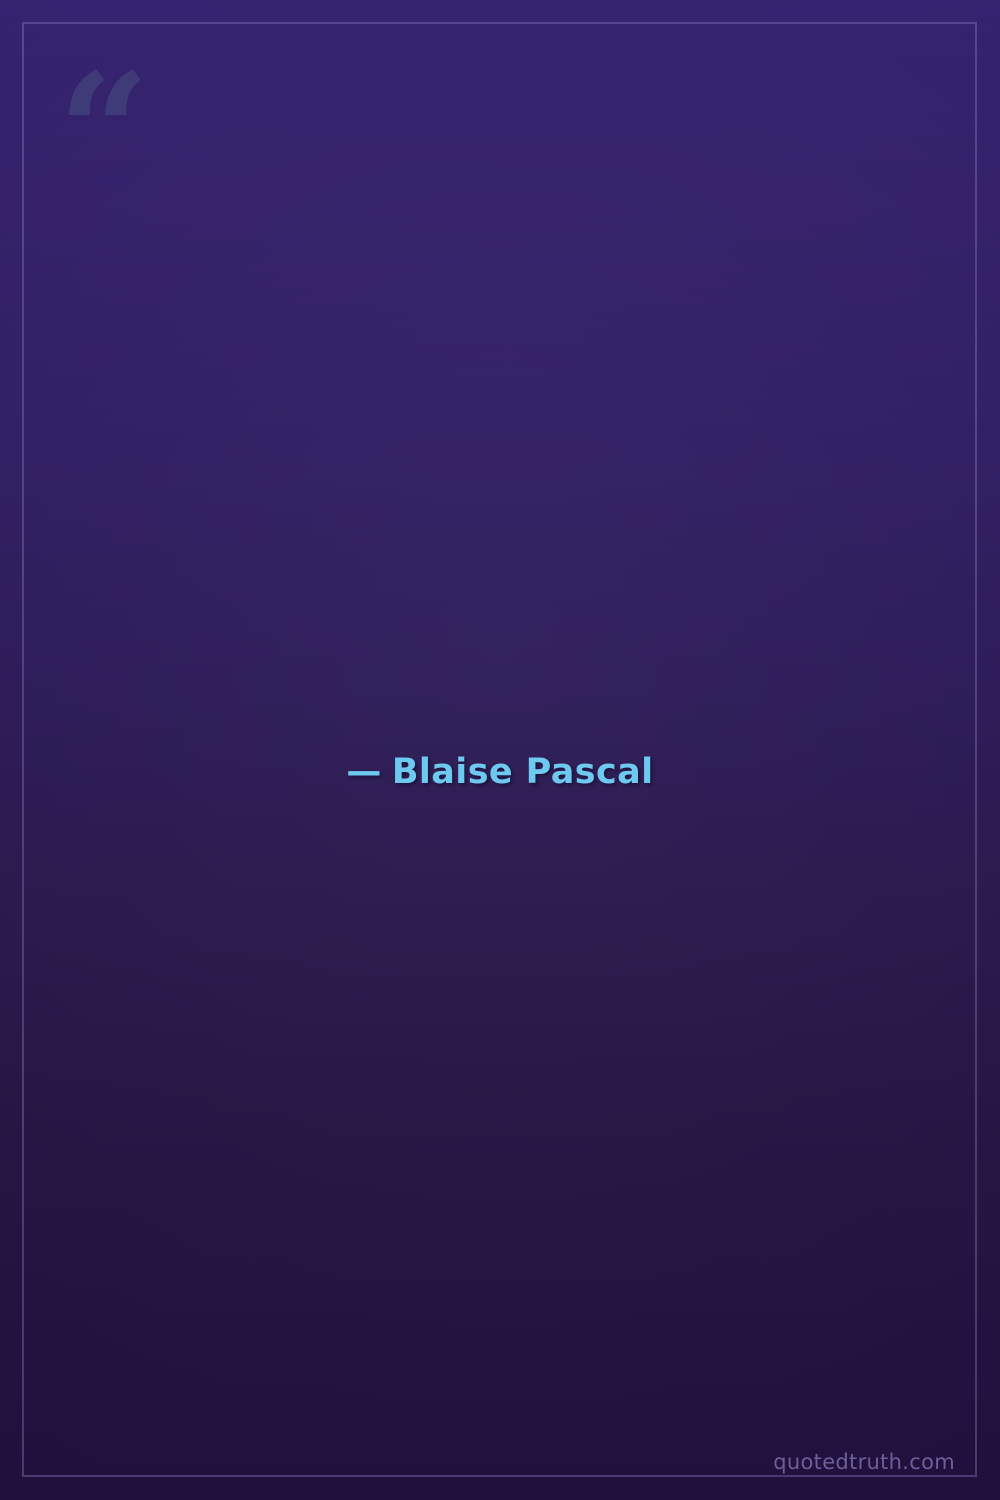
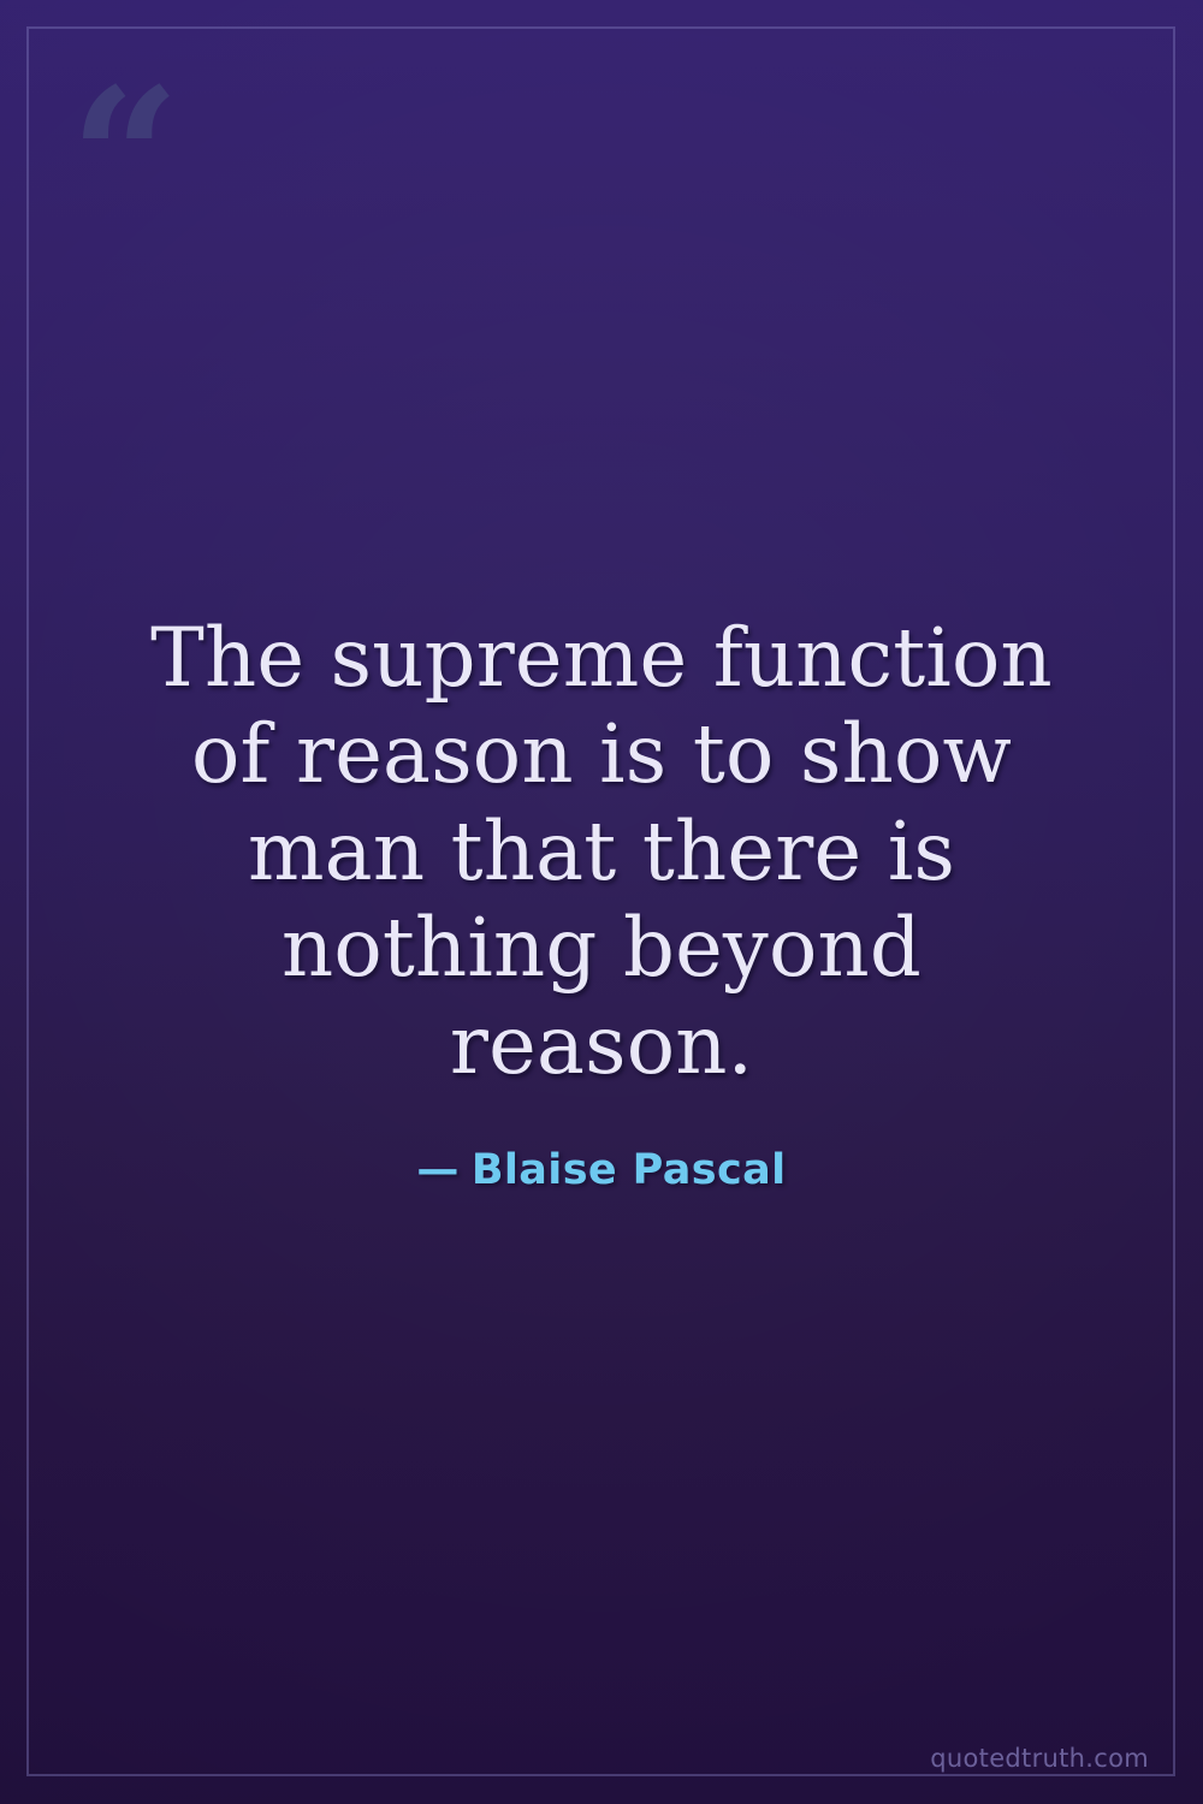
  “
+ The supreme function of reason is to show man that there is nothing beyond reason.
  — Blaise Pascal
  quotedtruth.com
